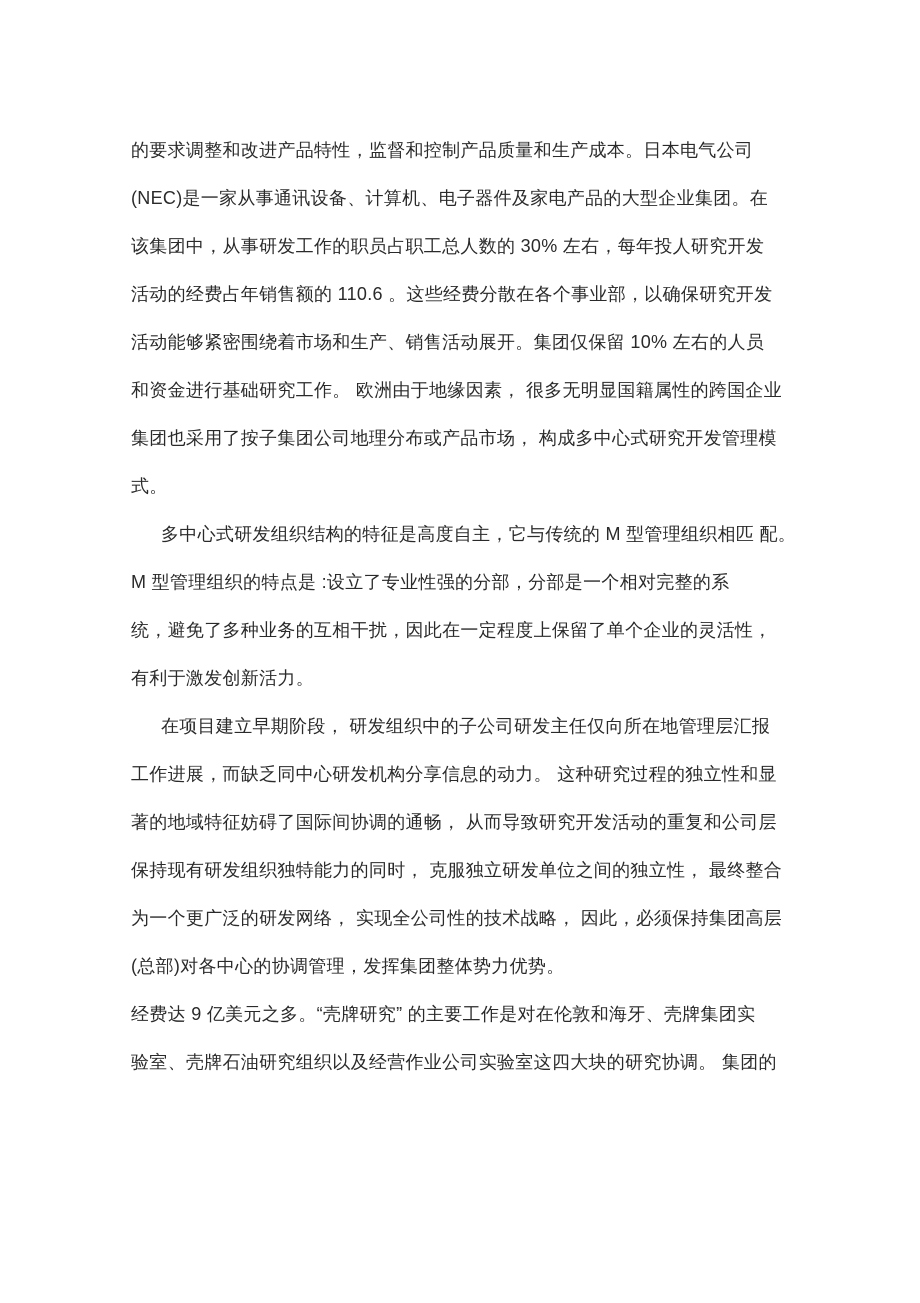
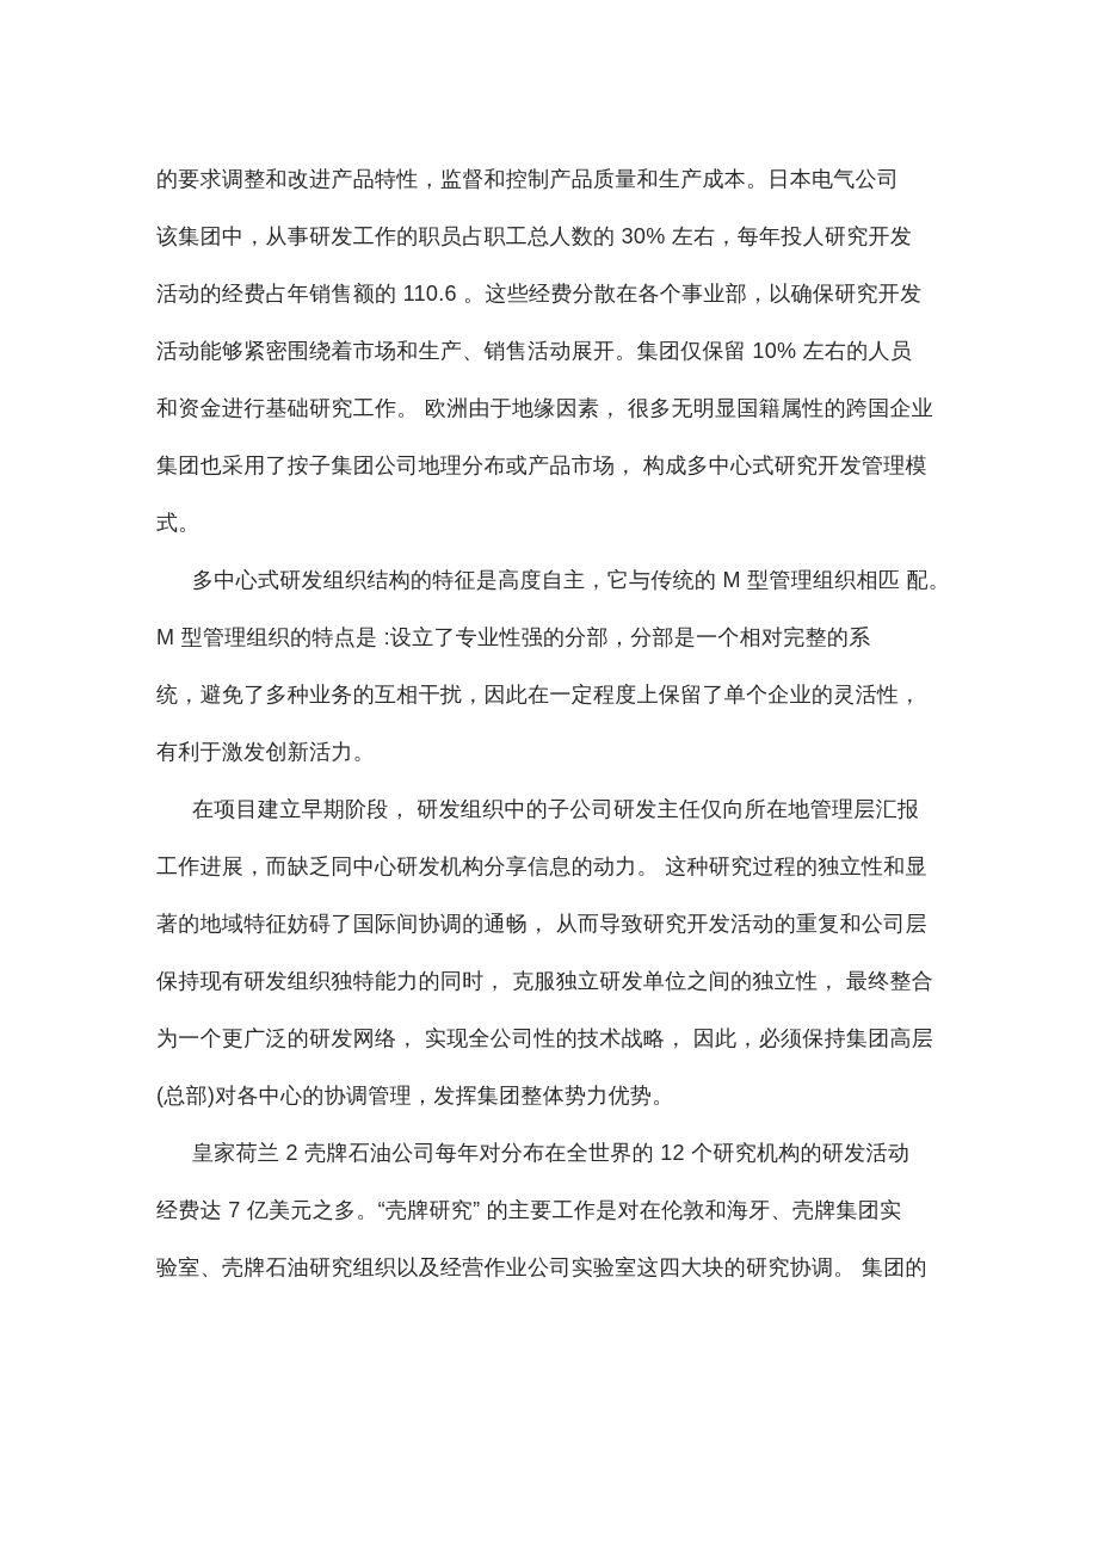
  的要求调整和改进产品特性，监督和控制产品质量和生产成本。日本电气公司
- (NEC)是一家从事通讯设备、计算机、电子器件及家电产品的大型企业集团。在
  该集团中，从事研发工作的职员占职工总人数的 30% 左右，每年投人研究开发
  活动的经费占年销售额的 110.6 。这些经费分散在各个事业部，以确保研究开发
  活动能够紧密围绕着市场和生产、销售活动展开。集团仅保留 10% 左右的人员
  和资金进行基础研究工作。 欧洲由于地缘因素， 很多无明显国籍属性的跨国企业
  集团也采用了按子集团公司地理分布或产品市场， 构成多中心式研究开发管理模
  式。
  多中心式研发组织结构的特征是高度自主，它与传统的 M 型管理组织相匹 配。
  M 型管理组织的特点是 :设立了专业性强的分部，分部是一个相对完整的系
  统，避免了多种业务的互相干扰，因此在一定程度上保留了单个企业的灵活性，
  有利于激发创新活力。
  在项目建立早期阶段， 研发组织中的子公司研发主任仅向所在地管理层汇报
  工作进展，而缺乏同中心研发机构分享信息的动力。 这种研究过程的独立性和显
  著的地域特征妨碍了国际间协调的通畅， 从而导致研究开发活动的重复和公司层
  保持现有研发组织独特能力的同时， 克服独立研发单位之间的独立性， 最终整合
  为一个更广泛的研发网络， 实现全公司性的技术战略， 因此，必须保持集团高层
  (总部)对各中心的协调管理，发挥集团整体势力优势。
+ 皇家荷兰 2 壳牌石油公司每年对分布在全世界的 12 个研究机构的研发活动
- 经费达 9 亿美元之多。“壳牌研究” 的主要工作是对在伦敦和海牙、壳牌集团实
+ 经费达 7 亿美元之多。“壳牌研究” 的主要工作是对在伦敦和海牙、壳牌集团实
  验室、壳牌石油研究组织以及经营作业公司实验室这四大块的研究协调。 集团的
